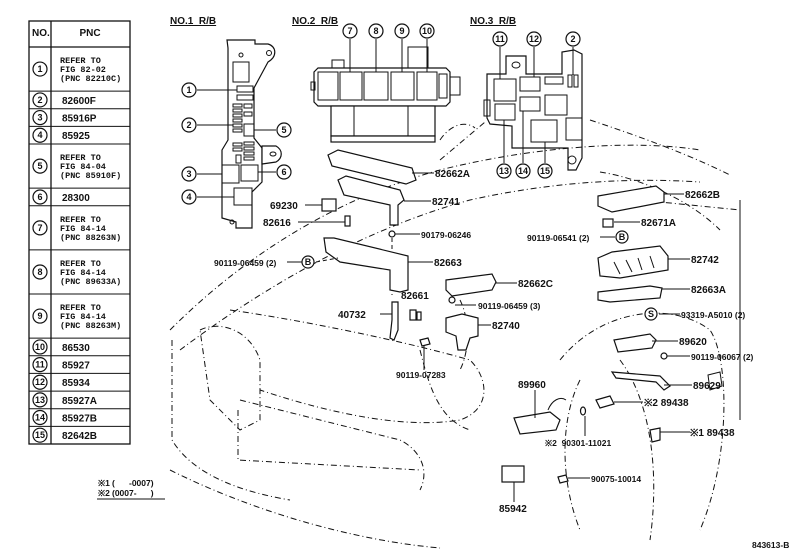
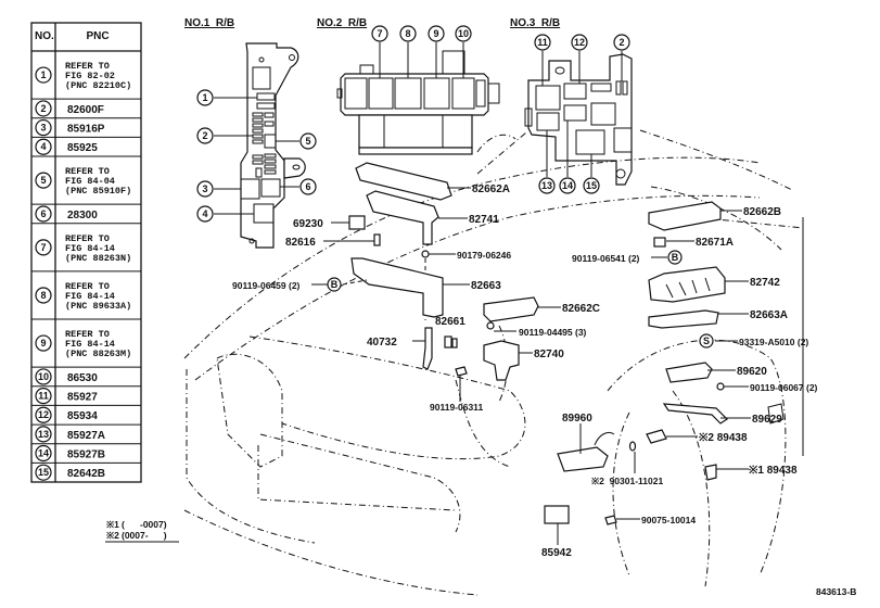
  NO.
  PNC
  1
  REFER TO
  FIG 82-02
  (PNC 82210C)
  2
  82600F
  3
  85916P
  4
  85925
  5
  REFER TO
  FIG 84-04
  (PNC 85910F)
  6
  28300
  7
  REFER TO
  FIG 84-14
  (PNC 88263N)
  8
  REFER TO
  FIG 84-14
  (PNC 89633A)
  9
  REFER TO
  FIG 84-14
  (PNC 88263M)
  10
  86530
  11
  85927
  12
  85934
  13
  85927A
  14
  85927B
  15
  82642B
  ※1
  ( -0007)
  ※2
  (0007- )
  NO.1 R/B
  NO.2 R/B
  NO.3 R/B
  1
  2
  3
  4
  5
  6
  7
  8
  9
  10
  11
  12
  2
  13
  14
  15
  B
  B
  S
  82662A
  82741
  69230
  82616
  90179-06246
  90119-06459 (2)
  82663
  82661
  40732
- 90119-07283
+ 90119-06311
  82662B
  82671A
  90119-06541 (2)
  82742
  82662C
- 90119-06459 (3)
+ 90119-04495 (3)
  82663A
  82740
  93319-A5010 (2)
  89620
  90119-06067 (2)
  89629
  89960
  ※2 89438
  ※2 90301-11021
  ※1 89438
  90075-10014
  85942
  843613-B
